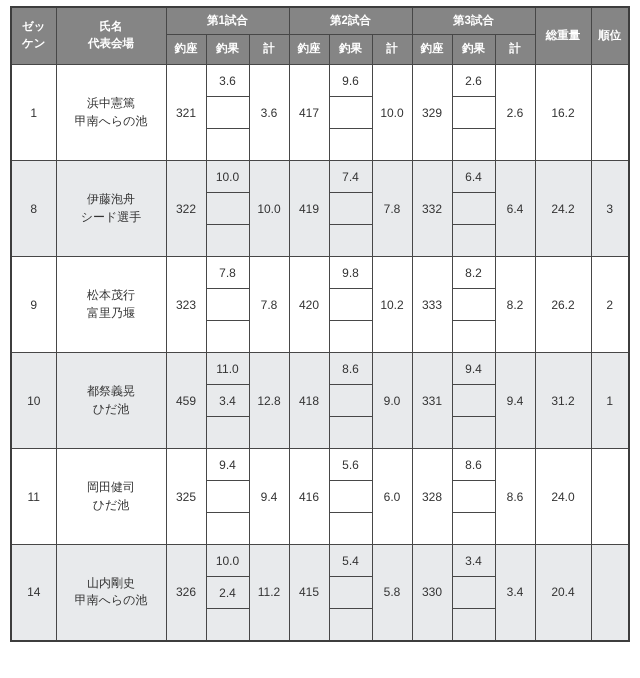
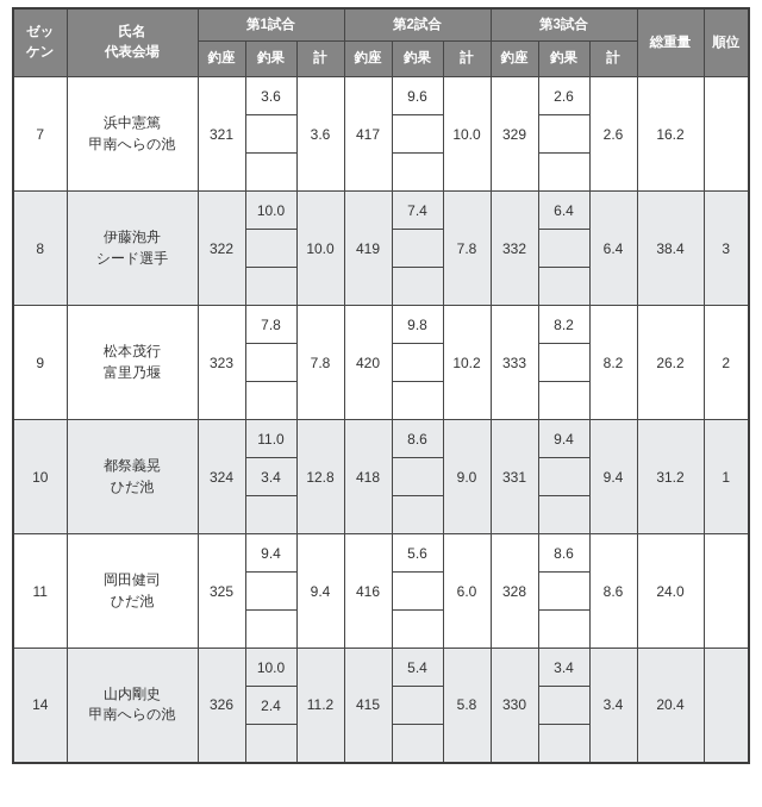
  ゼッ ケン	氏名 代表会場	第1試合	第2試合	第3試合	総重量	順位
  釣座	釣果	計	釣座	釣果	計	釣座	釣果	計
- 1	浜中憲篤 甲南へらの池	321	3.6	3.6	417	9.6	10.0	329	2.6	2.6	16.2
+ 7	浜中憲篤 甲南へらの池	321	3.6	3.6	417	9.6	10.0	329	2.6	2.6	16.2
- 8	伊藤泡舟 シード選手	322	10.0	10.0	419	7.4	7.8	332	6.4	6.4	24.2	3
+ 8	伊藤泡舟 シード選手	322	10.0	10.0	419	7.4	7.8	332	6.4	6.4	38.4	3
  9	松本茂行 富里乃堰	323	7.8	7.8	420	9.8	10.2	333	8.2	8.2	26.2	2
- 10	都祭義晃 ひだ池	459	11.0	12.8	418	8.6	9.0	331	9.4	9.4	31.2	1
+ 10	都祭義晃 ひだ池	324	11.0	12.8	418	8.6	9.0	331	9.4	9.4	31.2	1
  3.4
  11	岡田健司 ひだ池	325	9.4	9.4	416	5.6	6.0	328	8.6	8.6	24.0
  14	山内剛史 甲南へらの池	326	10.0	11.2	415	5.4	5.8	330	3.4	3.4	20.4
  2.4
